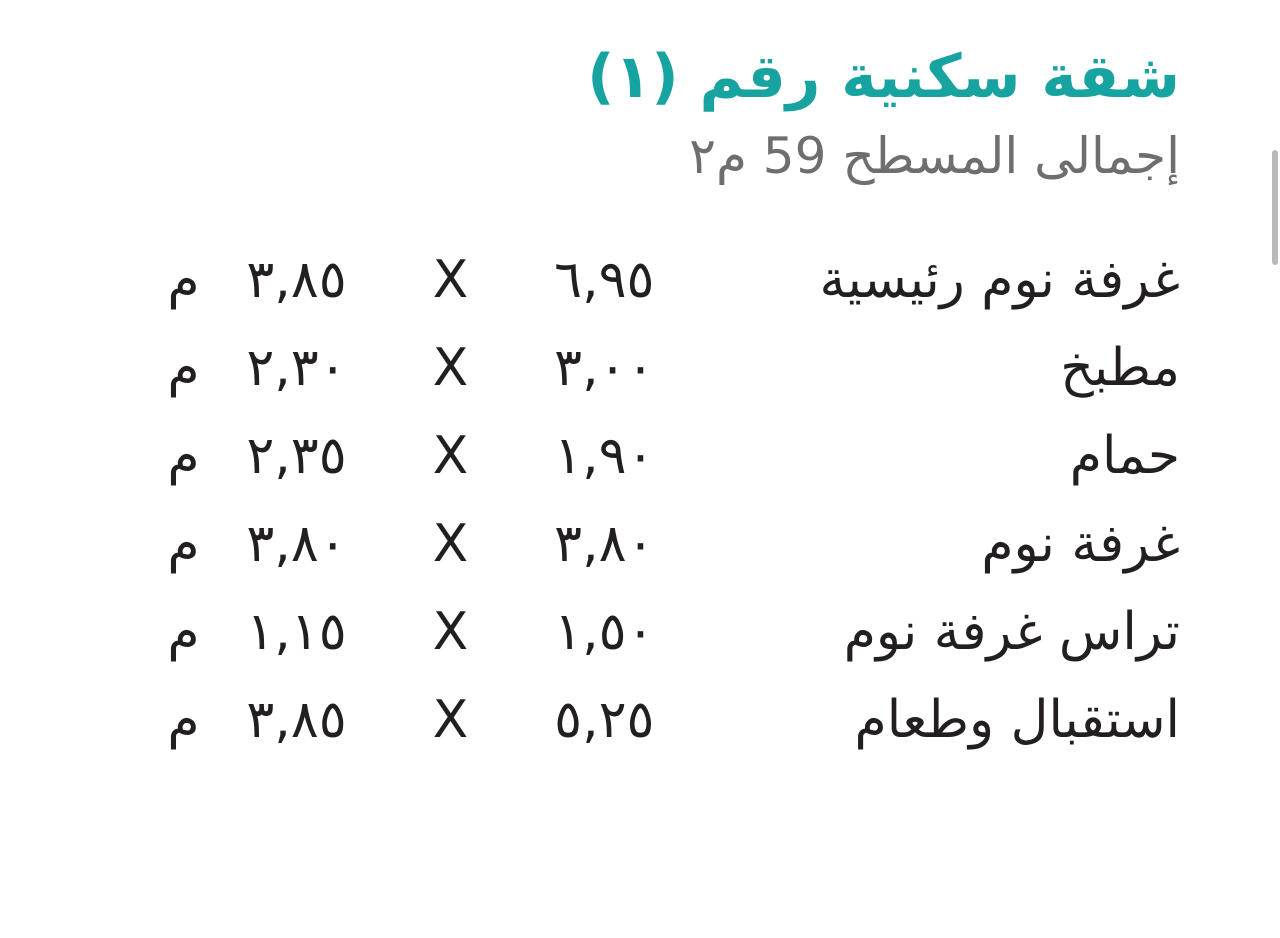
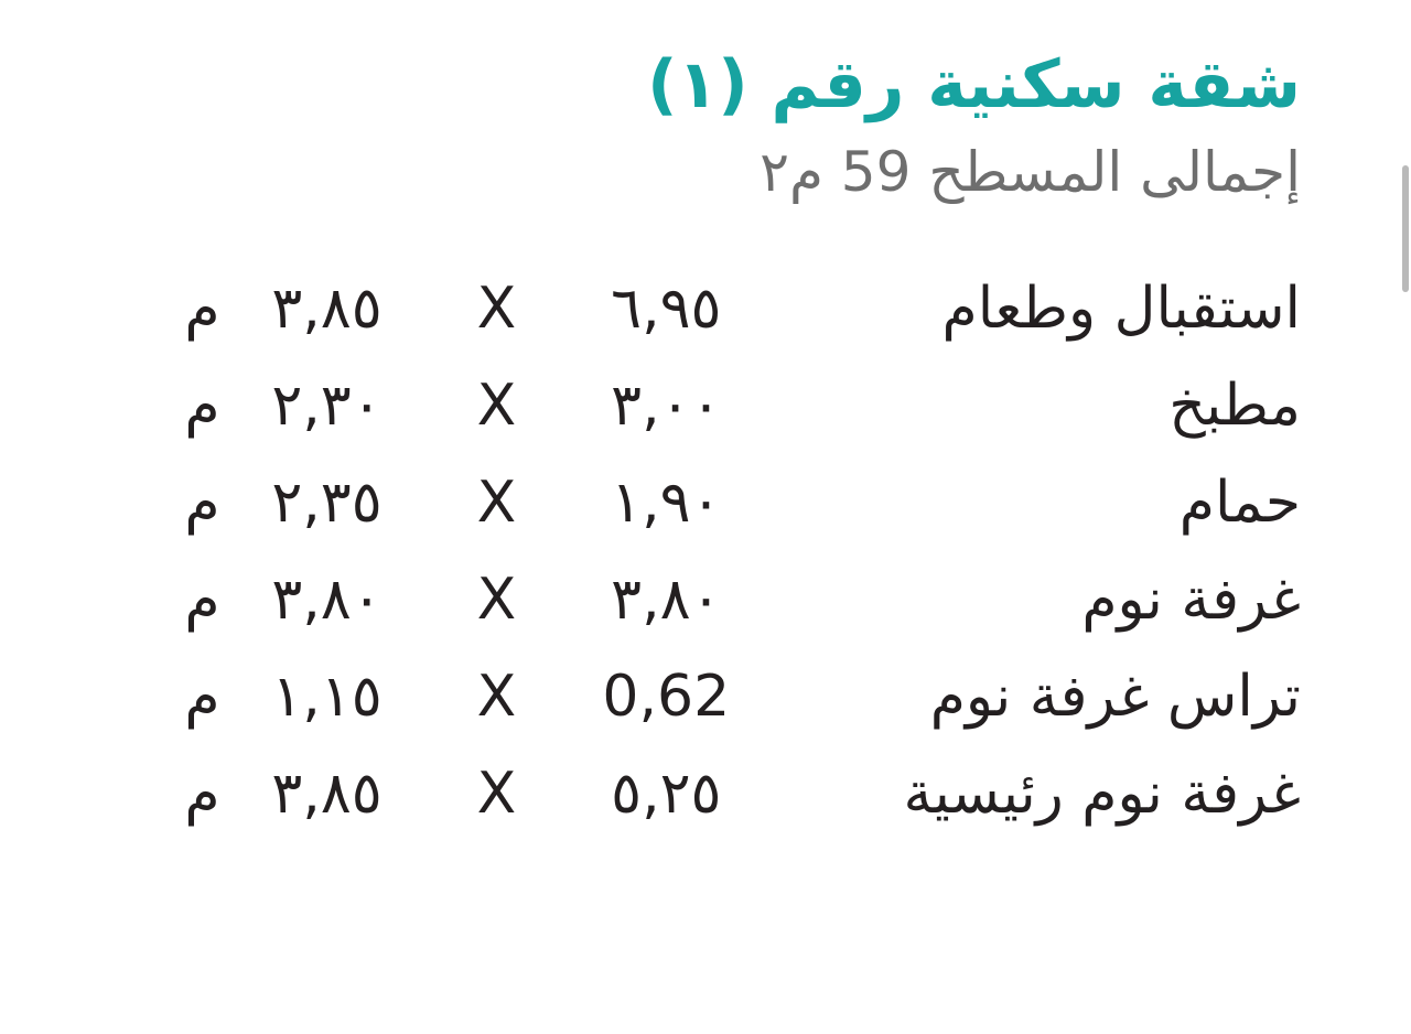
  شقة سكنية رقم (١)
  إجمالى المسطح 59 م٢
- غرفة نوم رئيسية	٦,٩٥	X	٣,٨٥	م
+ استقبال وطعام	٦,٩٥	X	٣,٨٥	م
  مطبخ	٣,٠٠	X	٢,٣٠	م
  حمام	١,٩٠	X	٢,٣٥	م
  غرفة نوم	٣,٨٠	X	٣,٨٠	م
- تراس غرفة نوم	١,٥٠	X	١,١٥	م
+ تراس غرفة نوم	0,62	X	١,١٥	م
- استقبال وطعام	٥,٢٥	X	٣,٨٥	م
+ غرفة نوم رئيسية	٥,٢٥	X	٣,٨٥	م
